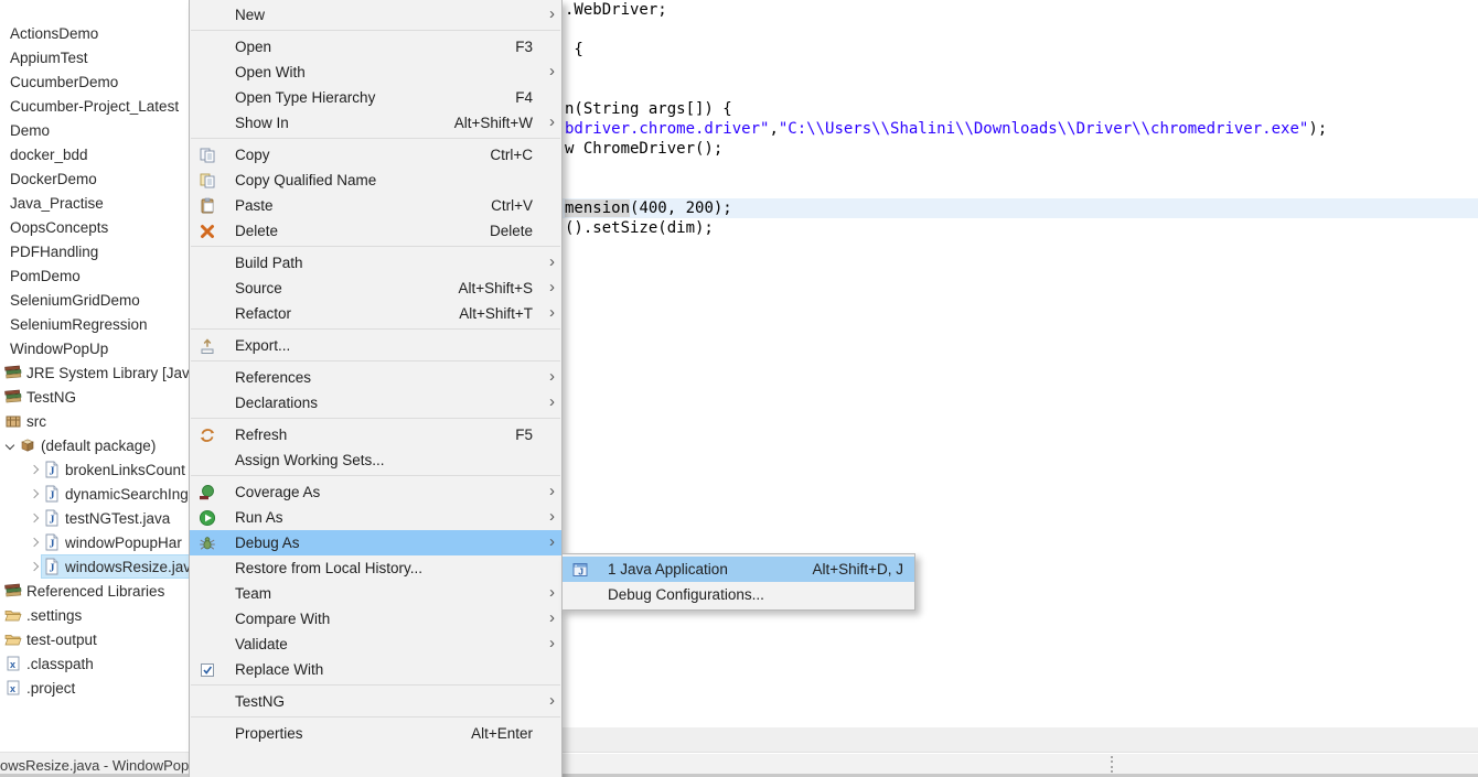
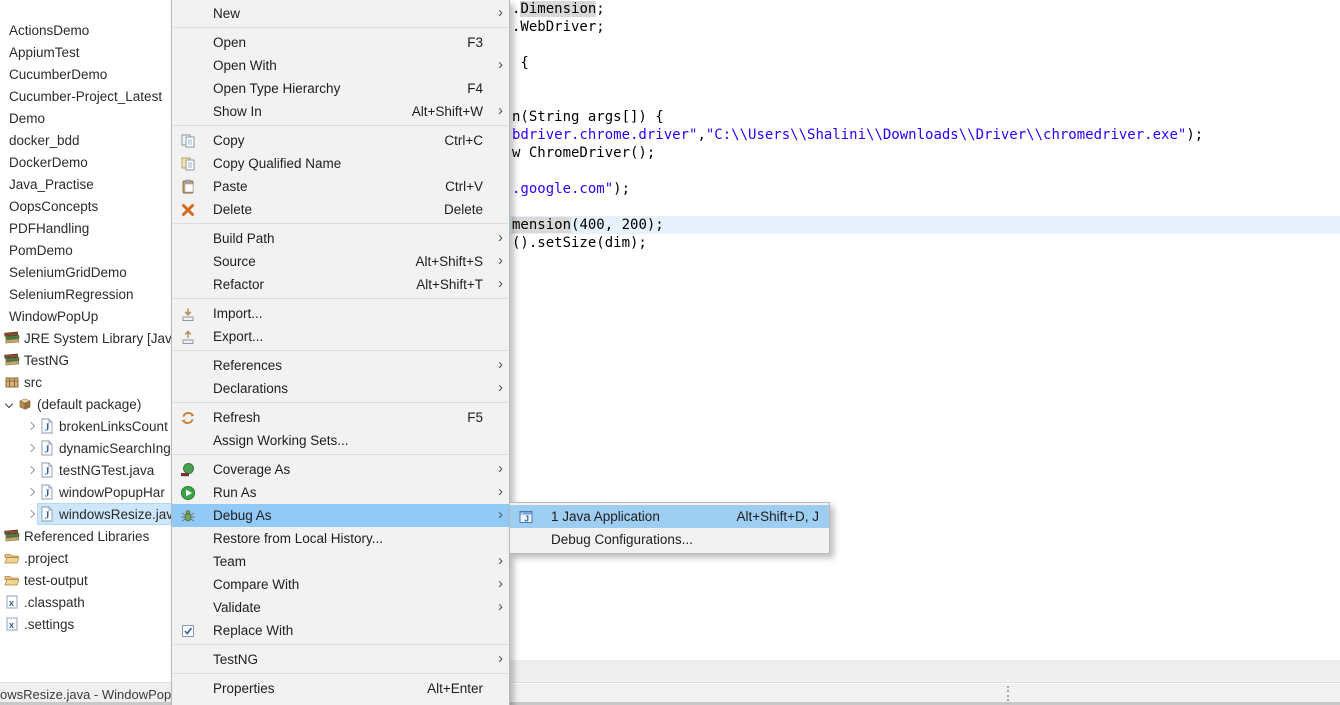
+ .Dimension;
  .WebDriver;
  {
  n(String args[]) {
  bdriver.chrome.driver","C:\\Users\\Shalini\\Downloads\\Driver\\chromedriver.exe");
  w ChromeDriver();
+ .google.com");
  mension(400, 200);
  ().setSize(dim);
  ActionsDemo
  AppiumTest
  CucumberDemo
  Cucumber-Project_Latest
  Demo
  docker_bdd
  DockerDemo
  Java_Practise
  OopsConcepts
  PDFHandling
  PomDemo
  SeleniumGridDemo
  SeleniumRegression
  WindowPopUp
  JRE System Library [Jav
  TestNG
  src
  (default package)
  J
  brokenLinksCount
  J
  dynamicSearchIng
  J
  testNGTest.java
  J
  windowPopupHar
  J
  windowsResize.jav
  Referenced Libraries
- .settings
+ .project
  test-output
  x
  .classpath
  x
- .project
+ .settings
  owsResize.java - WindowPop
  New
  ›
  Open
  F3
  Open With
  ›
  Open Type Hierarchy
  F4
  Show In
  Alt+Shift+W
  ›
  Copy
  Ctrl+C
  Copy Qualified Name
  Paste
  Ctrl+V
  Delete
  Delete
  Build Path
  ›
  Source
  Alt+Shift+S
  ›
  Refactor
  Alt+Shift+T
  ›
+ Import...
  Export...
  References
  ›
  Declarations
  ›
  Refresh
  F5
  Assign Working Sets...
  Coverage As
  ›
  Run As
  ›
  Debug As
  ›
  Restore from Local History...
  Team
  ›
  Compare With
  ›
  Validate
  ›
  Replace With
  TestNG
  ›
  Properties
  Alt+Enter
  J
  1 Java Application
  Alt+Shift+D, J
  Debug Configurations...
